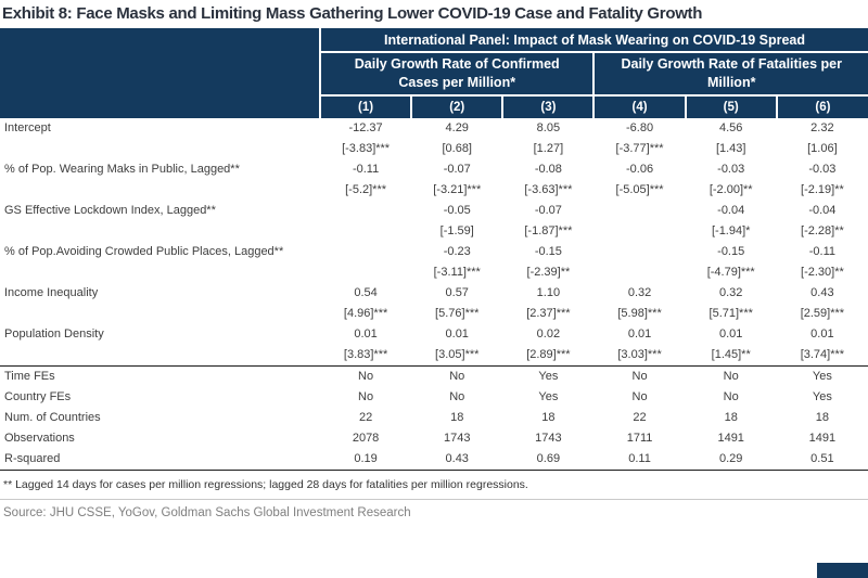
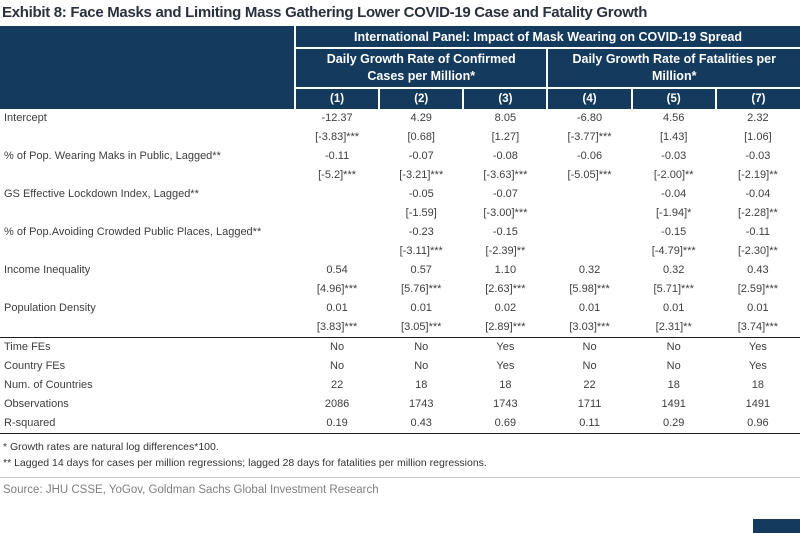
  Exhibit 8: Face Masks and Limiting Mass Gathering Lower COVID-19 Case and Fatality Growth
  	International Panel: Impact of Mask Wearing on COVID-19 Spread
  Daily Growth Rate of Confirmed Cases per Million*	Daily Growth Rate of Fatalities per Million*
- (1)	(2)	(3)	(4)	(5)	(6)
+ (1)	(2)	(3)	(4)	(5)	(7)
  Intercept	-12.37	4.29	8.05	-6.80	4.56	2.32
  	[-3.83]***	[0.68]	[1.27]	[-3.77]***	[1.43]	[1.06]
  % of Pop. Wearing Maks in Public, Lagged**	-0.11	-0.07	-0.08	-0.06	-0.03	-0.03
  	[-5.2]***	[-3.21]***	[-3.63]***	[-5.05]***	[-2.00]**	[-2.19]**
  GS Effective Lockdown Index, Lagged**		-0.05	-0.07		-0.04	-0.04
- 		[-1.59]	[-1.87]***		[-1.94]*	[-2.28]**
+ 		[-1.59]	[-3.00]***		[-1.94]*	[-2.28]**
  % of Pop.Avoiding Crowded Public Places, Lagged**		-0.23	-0.15		-0.15	-0.11
  		[-3.11]***	[-2.39]**		[-4.79]***	[-2.30]**
  Income Inequality	0.54	0.57	1.10	0.32	0.32	0.43
- 	[4.96]***	[5.76]***	[2.37]***	[5.98]***	[5.71]***	[2.59]***
+ 	[4.96]***	[5.76]***	[2.63]***	[5.98]***	[5.71]***	[2.59]***
  Population Density	0.01	0.01	0.02	0.01	0.01	0.01
- 	[3.83]***	[3.05]***	[2.89]***	[3.03]***	[1.45]**	[3.74]***
+ 	[3.83]***	[3.05]***	[2.89]***	[3.03]***	[2.31]**	[3.74]***
  Time FEs	No	No	Yes	No	No	Yes
  Country FEs	No	No	Yes	No	No	Yes
  Num. of Countries	22	18	18	22	18	18
- Observations	2078	1743	1743	1711	1491	1491
+ Observations	2086	1743	1743	1711	1491	1491
- R-squared	0.19	0.43	0.69	0.11	0.29	0.51
+ R-squared	0.19	0.43	0.69	0.11	0.29	0.96
+ * Growth rates are natural log differences*100.
  ** Lagged 14 days for cases per million regressions; lagged 28 days for fatalities per million regressions.
  Source: JHU CSSE, YoGov, Goldman Sachs Global Investment Research
